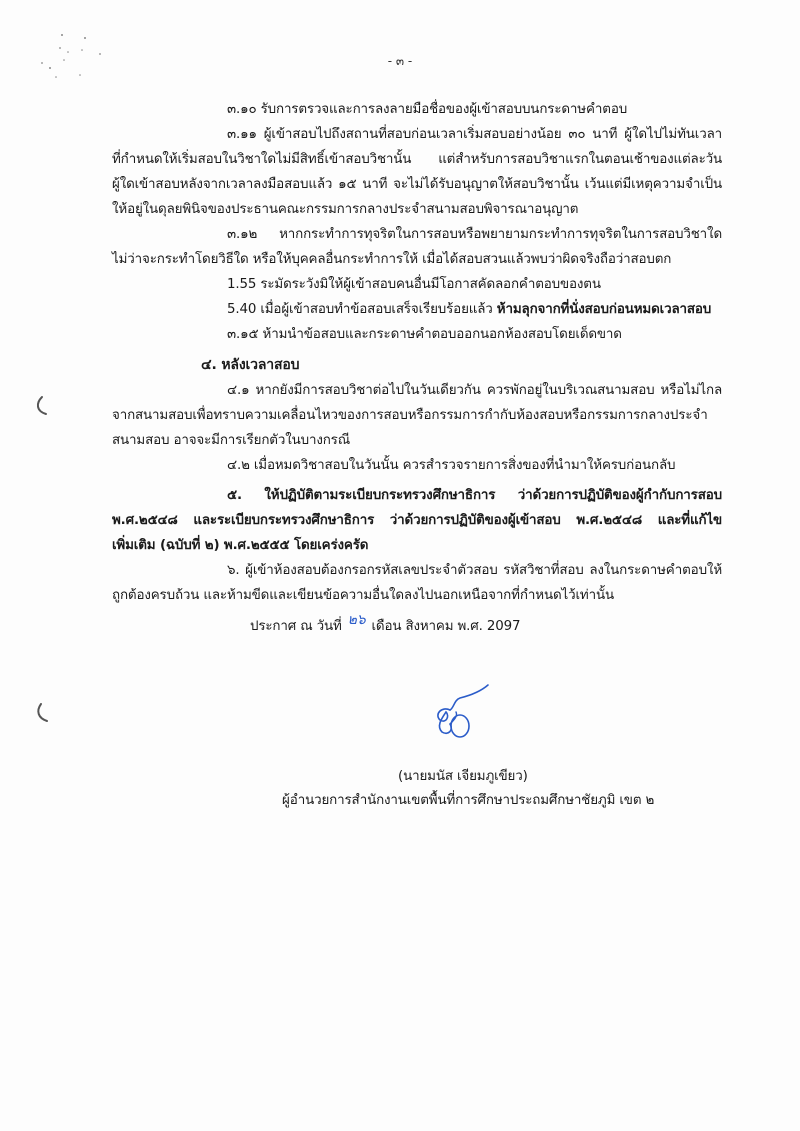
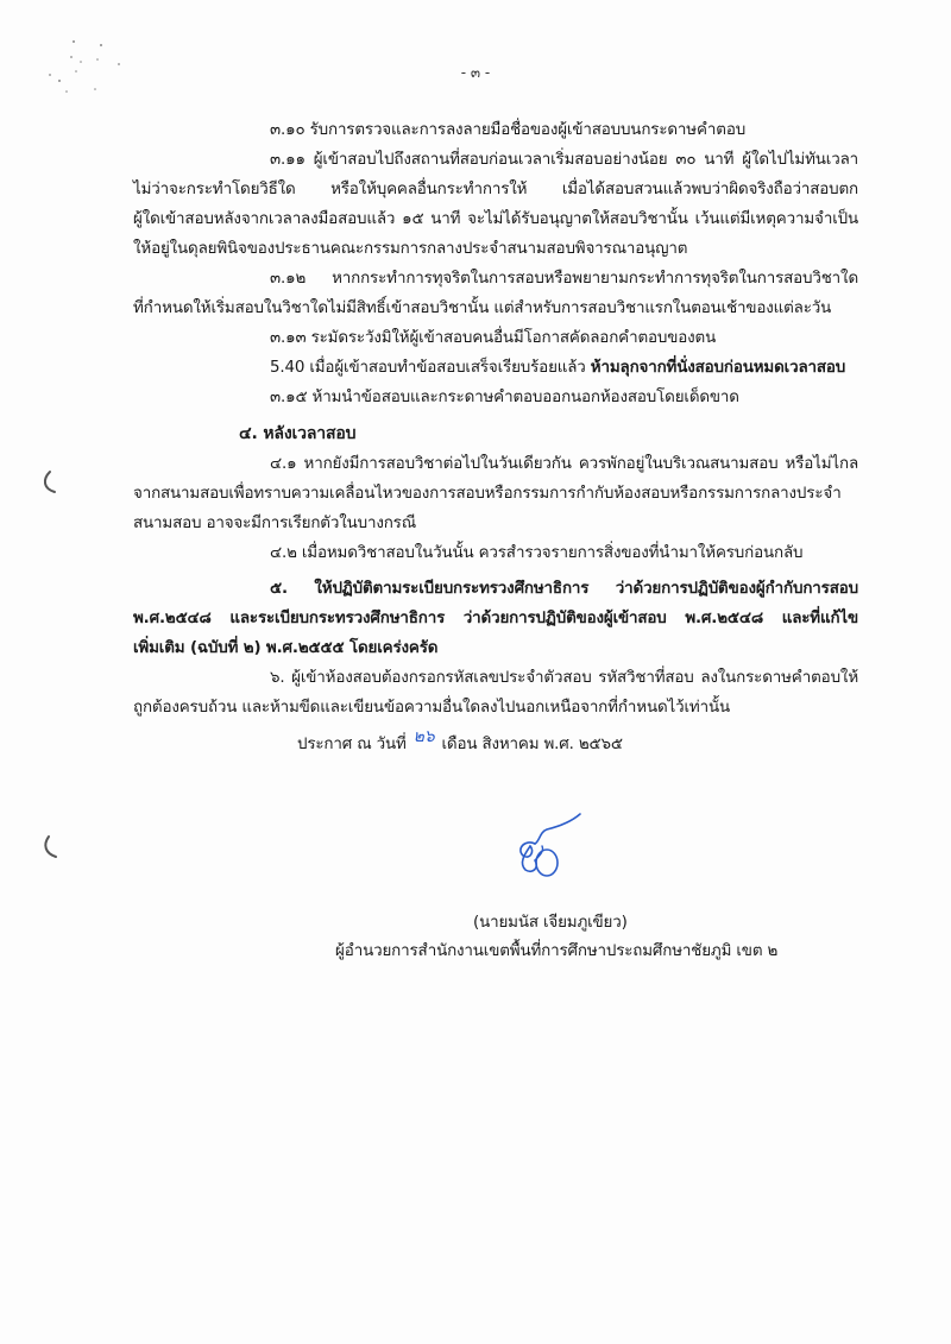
  - ๓ -
  ๓.๑๐ รับการตรวจและการลงลายมือชื่อของผู้เข้าสอบบนกระดาษคำตอบ
  ๓.๑๑ ผู้เข้าสอบไปถึงสถานที่สอบก่อนเวลาเริ่มสอบอย่างน้อย ๓๐ นาที ผู้ใดไปไม่ทันเวลา
- ที่กำหนดให้เริ่มสอบในวิชาใดไม่มีสิทธิ์เข้าสอบวิชานั้น แต่สำหรับการสอบวิชาแรกในตอนเช้าของแต่ละวัน
+ ไม่ว่าจะกระทำโดยวิธีใด หรือให้บุคคลอื่นกระทำการให้ เมื่อได้สอบสวนแล้วพบว่าผิดจริงถือว่าสอบตก
  ผู้ใดเข้าสอบหลังจากเวลาลงมือสอบแล้ว ๑๕ นาที จะไม่ได้รับอนุญาตให้สอบวิชานั้น เว้นแต่มีเหตุความจำเป็น
  ให้อยู่ในดุลยพินิจของประธานคณะกรรมการกลางประจำสนามสอบพิจารณาอนุญาต
  ๓.๑๒ หากกระทำการทุจริตในการสอบหรือพยายามกระทำการทุจริตในการสอบวิชาใด
- ไม่ว่าจะกระทำโดยวิธีใด หรือให้บุคคลอื่นกระทำการให้ เมื่อได้สอบสวนแล้วพบว่าผิดจริงถือว่าสอบตก
+ ที่กำหนดให้เริ่มสอบในวิชาใดไม่มีสิทธิ์เข้าสอบวิชานั้น แต่สำหรับการสอบวิชาแรกในตอนเช้าของแต่ละวัน
- 1.55 ระมัดระวังมิให้ผู้เข้าสอบคนอื่นมีโอกาสคัดลอกคำตอบของตน
+ ๓.๑๓ ระมัดระวังมิให้ผู้เข้าสอบคนอื่นมีโอกาสคัดลอกคำตอบของตน
  5.40 เมื่อผู้เข้าสอบทำข้อสอบเสร็จเรียบร้อยแล้ว ห้ามลุกจากที่นั่งสอบก่อนหมดเวลาสอบ
  ๓.๑๕ ห้ามนำข้อสอบและกระดาษคำตอบออกนอกห้องสอบโดยเด็ดขาด
  ๔. หลังเวลาสอบ
  ๔.๑ หากยังมีการสอบวิชาต่อไปในวันเดียวกัน ควรพักอยู่ในบริเวณสนามสอบ หรือไม่ไกล
  จากสนามสอบเพื่อทราบความเคลื่อนไหวของการสอบหรือกรรมการกำกับห้องสอบหรือกรรมการกลางประจำ
  สนามสอบ อาจจะมีการเรียกตัวในบางกรณี
  ๔.๒ เมื่อหมดวิชาสอบในวันนั้น ควรสำรวจรายการสิ่งของที่นำมาให้ครบก่อนกลับ
  ๕. ให้ปฏิบัติตามระเบียบกระทรวงศึกษาธิการ ว่าด้วยการปฏิบัติของผู้กำกับการสอบ
  พ.ศ.๒๕๔๘ และระเบียบกระทรวงศึกษาธิการ ว่าด้วยการปฏิบัติของผู้เข้าสอบ พ.ศ.๒๕๔๘ และที่แก้ไข
  เพิ่มเติม (ฉบับที่ ๒) พ.ศ.๒๕๕๕ โดยเคร่งครัด
  ๖. ผู้เข้าห้องสอบต้องกรอกรหัสเลขประจำตัวสอบ รหัสวิชาที่สอบ ลงในกระดาษคำตอบให้
  ถูกต้องครบถ้วน และห้ามขีดและเขียนข้อความอื่นใดลงไปนอกเหนือจากที่กำหนดไว้เท่านั้น
- ประกาศ ณ วันที่ ๒๖ เดือน สิงหาคม พ.ศ. 2097
+ ประกาศ ณ วันที่ ๒๖ เดือน สิงหาคม พ.ศ. ๒๕๖๕
  (นายมนัส เจียมภูเขียว)
  ผู้อำนวยการสำนักงานเขตพื้นที่การศึกษาประถมศึกษาชัยภูมิ เขต ๒
